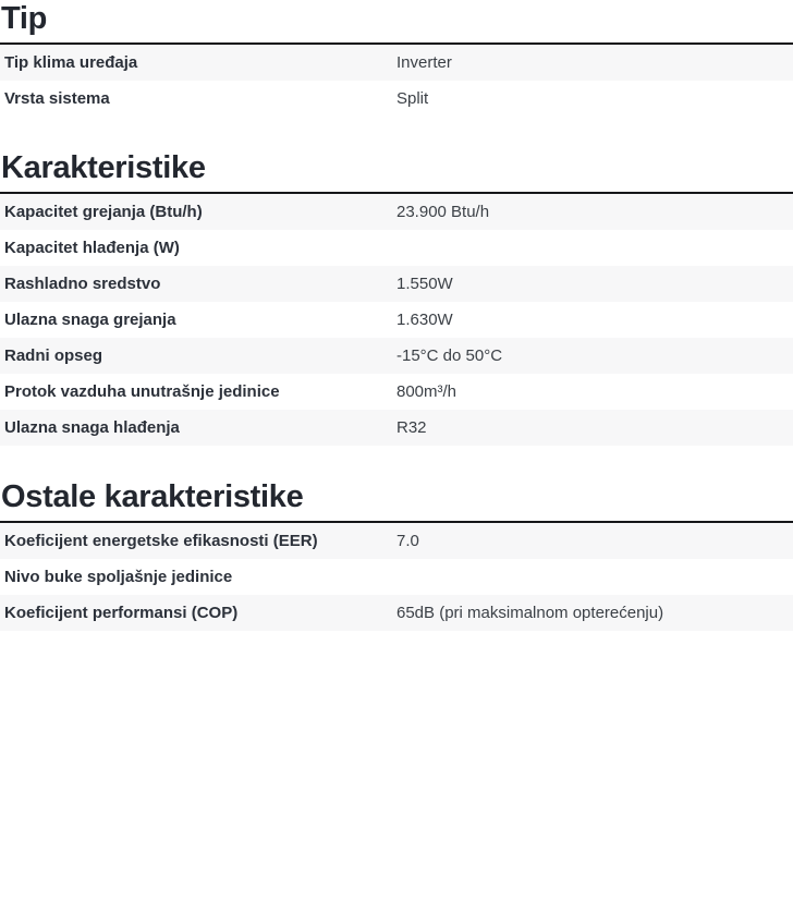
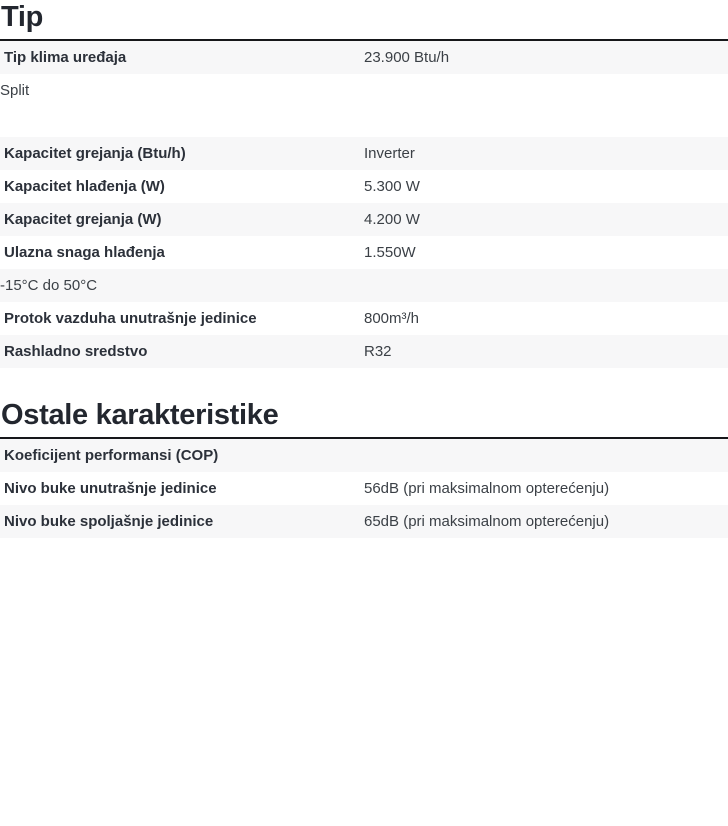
  Tip
  Tip klima uređaja
- Inverter
+ 23.900 Btu/h
- Vrsta sistema
  Split
- Karakteristike
  Kapacitet grejanja (Btu/h)
- 23.900 Btu/h
+ Inverter
  Kapacitet hlađenja (W)
+ 5.300 W
+ Kapacitet grejanja (W)
+ 4.200 W
- Rashladno sredstvo
+ Ulazna snaga hlađenja
  1.550W
- Ulazna snaga grejanja
- 1.630W
- Radni opseg
  -15°C do 50°C
  Protok vazduha unutrašnje jedinice
  800m³/h
- Ulazna snaga hlađenja
+ Rashladno sredstvo
  R32
  Ostale karakteristike
- Koeficijent energetske efikasnosti (EER)
- 7.0
- Nivo buke spoljašnje jedinice
+ Koeficijent performansi (COP)
+ Nivo buke unutrašnje jedinice
+ 56dB (pri maksimalnom opterećenju)
- Koeficijent performansi (COP)
+ Nivo buke spoljašnje jedinice
  65dB (pri maksimalnom opterećenju)
